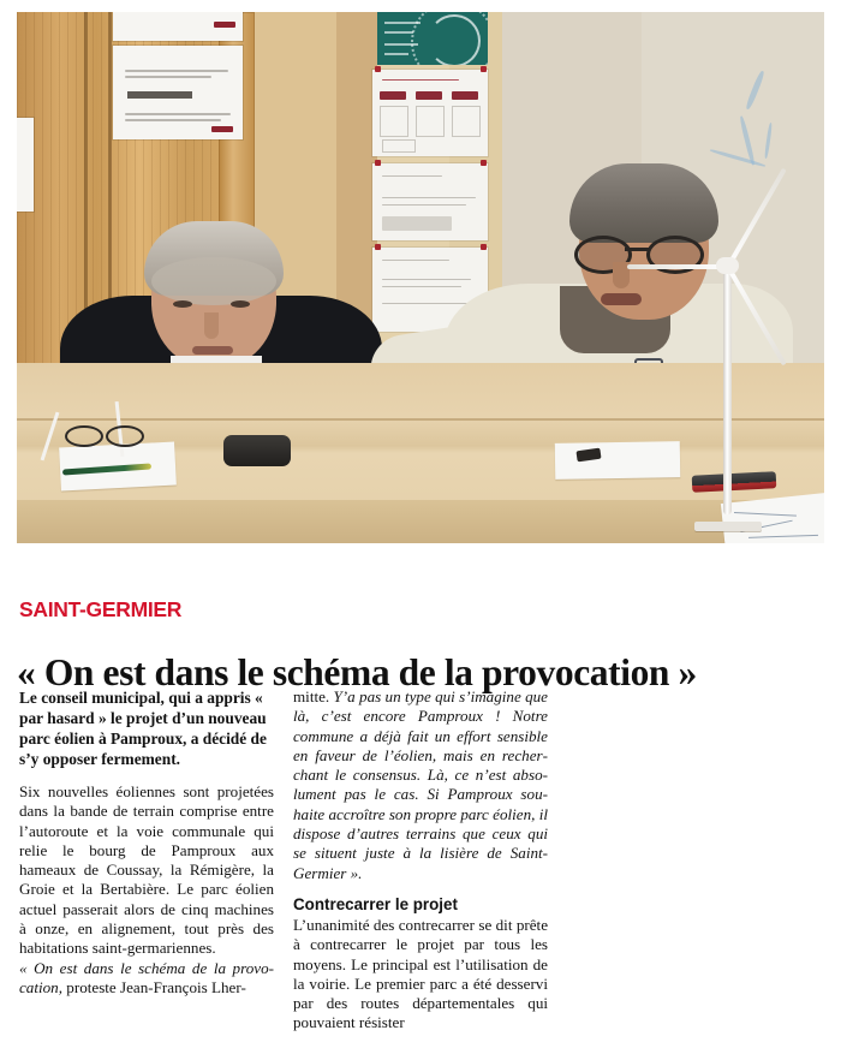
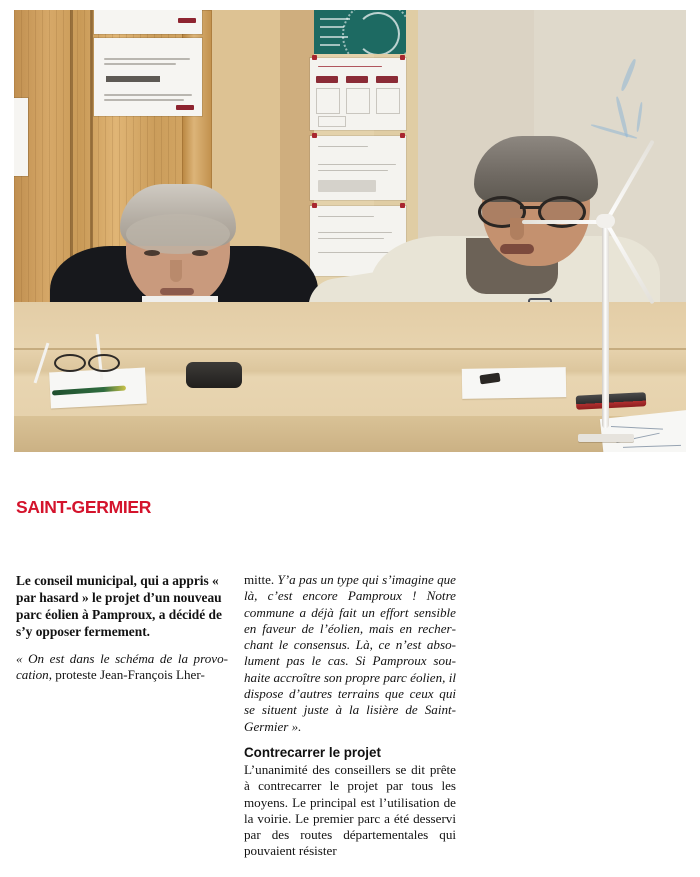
  SAINT-GERMIER
- « On est dans le schéma de la provocation »
  Le conseil municipal, qui a appris « par hasard » le projet d’un nouveau parc éolien à Pamproux, a décidé de s’y opposer fermement.
- Six nouvelles éoliennes sont proje­tées dans la bande de terrain com­prise entre l’autoroute et la voie com­munale qui relie le bourg de Pam­proux aux hameaux de Coussay, la Rémigère, la Groie et la Bertabière. Le parc éolien actuel passerait alors de cinq machines à onze, en aligne­ment, tout près des habitations saint-germariennes.
  « On est dans le schéma de la provo­ation, proteste Jean-François Lher-
  mitte. Y’a pas un type qui s’imagine que là, c’est encore Pamproux ! Notre commune a déjà fait un effort sensible en faveur de l’éolien, mais en recher­chant le consensus. Là, ce n’est abso­lument pas le cas. Si Pamproux sou­haite accroître son propre parc éo­lien, il dispose d’autres terrains que ceux qui se situent juste à la lisière de Saint-Germier ».
  Contrecarrer le projet
- L’unanimité des contrecarrer se dit prête à contrecarrer le projet par tous les moyens. Le principal est l’utilisation de la voirie. Le premier parc a été desservi par des routes dé­partementales qui pouvaient résister
+ L’unanimité des conseillers se dit prête à contrecarrer le projet par tous les moyens. Le principal est l’utilisation de la voirie. Le premier parc a été desservi par des routes dé­partementales qui pouvaient résister
